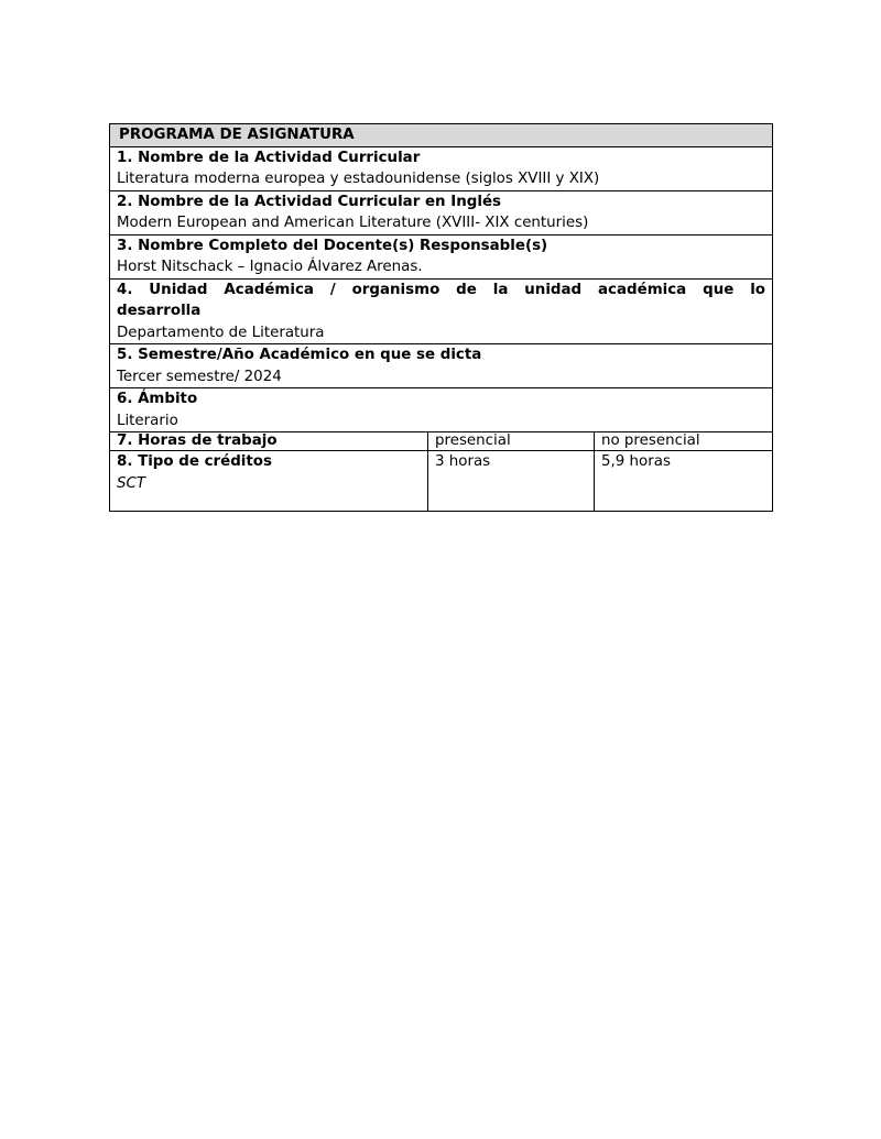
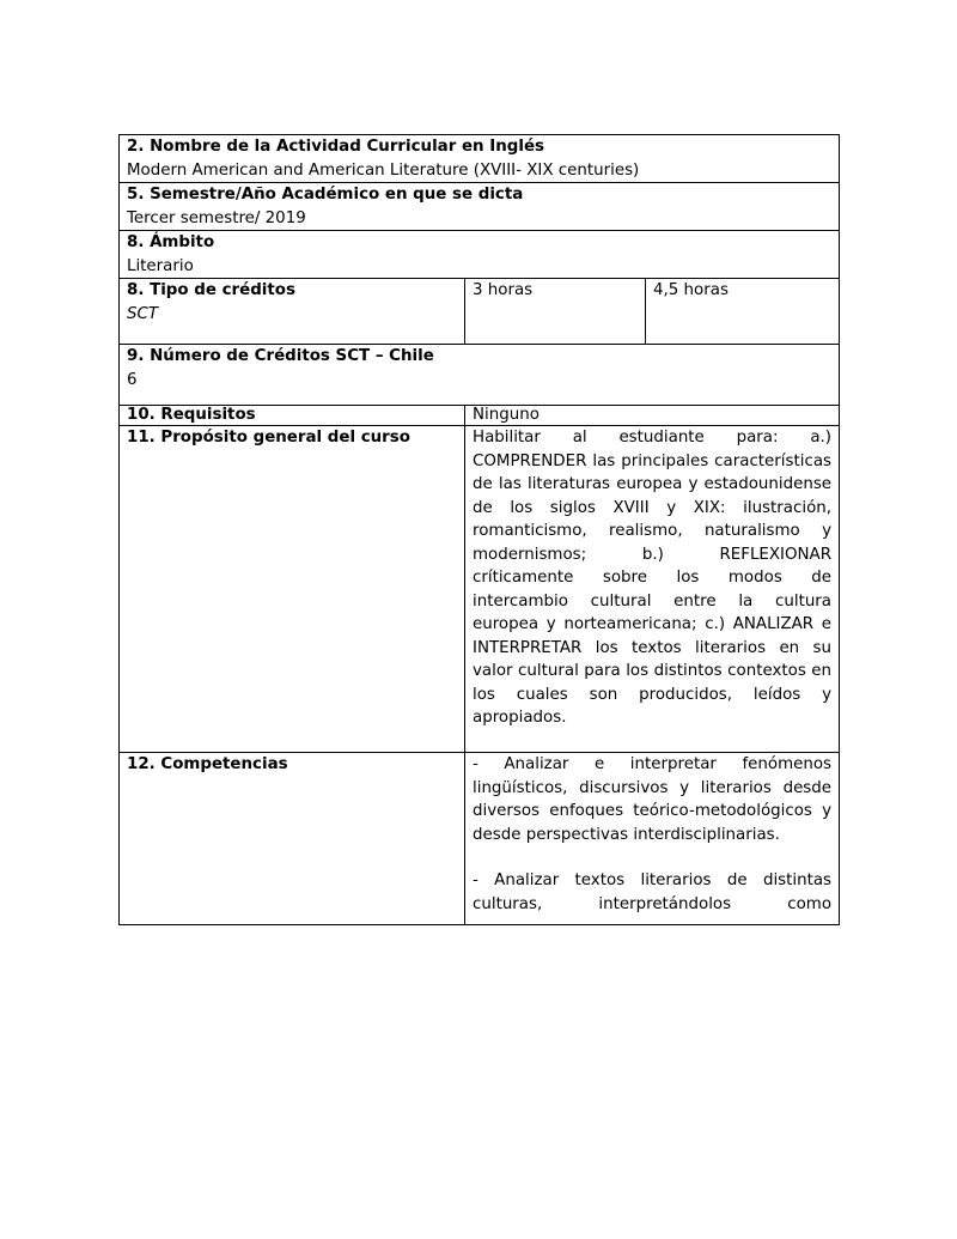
- PROGRAMA DE ASIGNATURA
- 1. Nombre de la Actividad Curricular Literatura moderna europea y estadounidense (siglos XVIII y XIX)
- 2. Nombre de la Actividad Curricular en Inglés Modern European and American Literature (XVIII- XIX centuries)
+ 2. Nombre de la Actividad Curricular en Inglés Modern American and American Literature (XVIII- XIX centuries)
- 3. Nombre Completo del Docente(s) Responsable(s) Horst Nitschack – Ignacio Álvarez Arenas.
- 4. Unidad Académica / organismo de la unidad académica que lo desarrolla Departamento de Literatura
- 5. Semestre/Año Académico en que se dicta Tercer semestre/ 2024
+ 5. Semestre/Año Académico en que se dicta Tercer semestre/ 2019
- 6. Ámbito Literario
+ 8. Ámbito Literario
- 7. Horas de trabajo	presencial	no presencial
- 8. Tipo de créditos SCT	3 horas	5,9 horas
+ 8. Tipo de créditos SCT	3 horas	4,5 horas
+ 9. Número de Créditos SCT – Chile 6
+ 10. Requisitos	Ninguno
+ 11. Propósito general del curso	Habilitar al estudiante para: a.) COMPRENDER las principales características de las literaturas europea y estadounidense de los siglos XVIII y XIX: ilustración, romanticismo, realismo, naturalismo y modernismos; b.) REFLEXIONAR críticamente sobre los modos de intercambio cultural entre la cultura europea y norteamericana; c.) ANALIZAR e INTERPRETAR los textos literarios en su valor cultural para los distintos contextos en los cuales son producidos, leídos y apropiados.
+ 12. Competencias	- Analizar e interpretar fenómenos lingüísticos, discursivos y literarios desde diversos enfoques teórico-metodológicos y desde perspectivas interdisciplinarias. - Analizar textos literarios de distintas culturas, interpretándolos como
